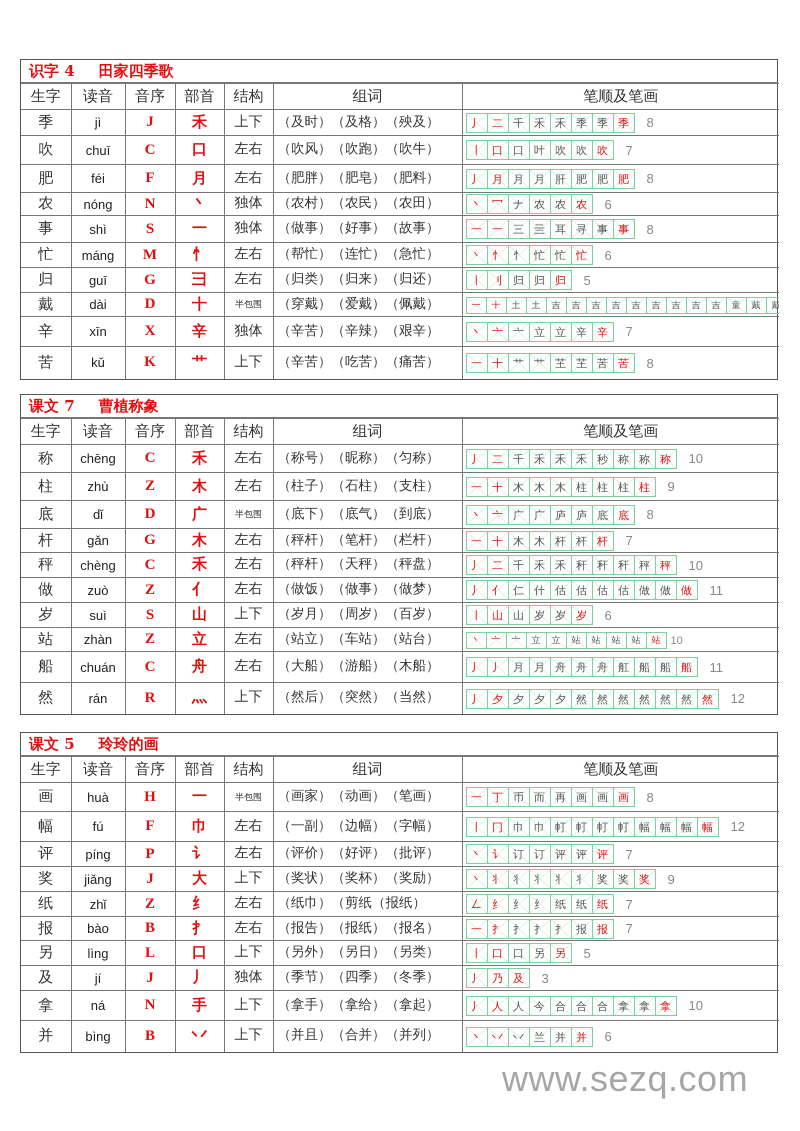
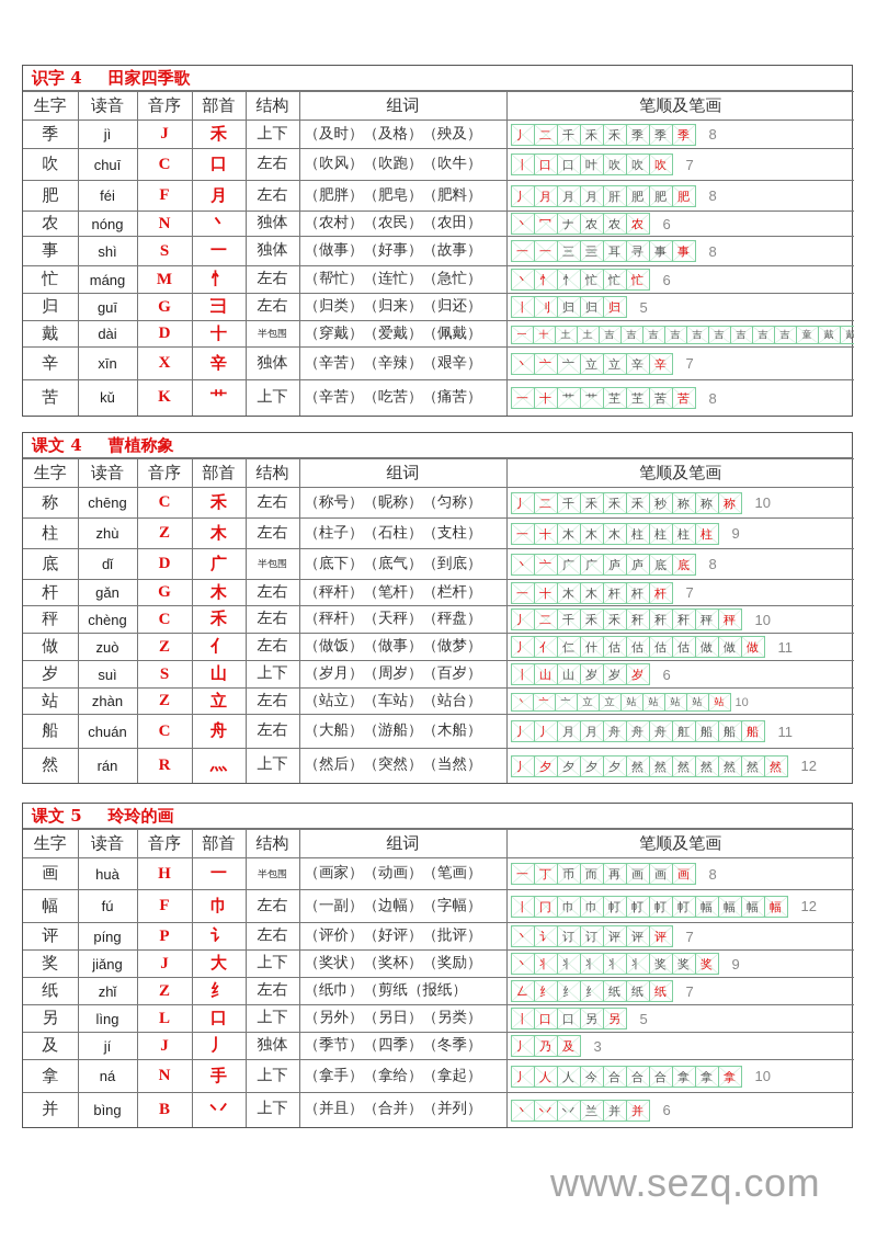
  识字 4 田家四季歌
  生字	读音	音序	部首	结构	组词	笔顺及笔画
  季	jì	J	禾	上下	（及时）（及格）（殃及）	丿 二 千 禾 禾 季 季 季 8
  吹	chuī	C	口	左右	（吹风）（吹跑）（吹牛）	丨 口 口 叶 吹 吹 吹 7
  肥	féi	F	月	左右	（肥胖）（肥皂）（肥料）	丿 月 月 月 肝 肥 肥 肥 8
  农	nóng	N	丶	独体	（农村）（农民）（农田）	丶 冖 ナ 农 农 农 6
  事	shì	S	一	独体	（做事）（好事）（故事）	一 一 三 亖 耳 寻 事 事 8
  忙	máng	M	忄	左右	（帮忙）（连忙）（急忙）	丶 忄 忄 忙 忙 忙 6
  归	guī	G	彐	左右	（归类）（归来）（归还）	丨 刂 归 归 归 5
  戴	dài	D	十	半包围	（穿戴）（爱戴）（佩戴）	一 十 土 土 吉 吉 吉 吉 吉 吉 吉 吉 吉 童 戴 戴
  辛	xīn	X	辛	独体	（辛苦）（辛辣）（艰辛）	丶 亠 亠 立 立 辛 辛 7
  苦	kǔ	K	艹	上下	（辛苦）（吃苦）（痛苦）	一 十 艹 艹 芏 芏 苦 苦 8
- 课文 7 曹植称象
+ 课文 4 曹植称象
  生字	读音	音序	部首	结构	组词	笔顺及笔画
  称	chēng	C	禾	左右	（称号）（昵称）（匀称）	丿 二 千 禾 禾 禾 秒 称 称 称 10
  柱	zhù	Z	木	左右	（柱子）（石柱）（支柱）	一 十 木 木 木 柱 柱 柱 柱 9
  底	dǐ	D	广	半包围	（底下）（底气）（到底）	丶 亠 广 广 庐 庐 底 底 8
  杆	gǎn	G	木	左右	（秤杆）（笔杆）（栏杆）	一 十 木 木 杆 杆 杆 7
  秤	chèng	C	禾	左右	（秤杆）（天秤）（秤盘）	丿 二 千 禾 禾 秆 秆 秆 秤 秤 10
  做	zuò	Z	亻	左右	（做饭）（做事）（做梦）	丿 亻 仁 什 估 估 估 估 做 做 做 11
  岁	suì	S	山	上下	（岁月）（周岁）（百岁）	丨 山 山 岁 岁 岁 6
  站	zhàn	Z	立	左右	（站立）（车站）（站台）	丶 亠 亠 立 立 站 站 站 站 站 10
  船	chuán	C	舟	左右	（大船）（游船）（木船）	丿 丿 月 月 舟 舟 舟 舡 船 船 船 11
  然	rán	R	灬	上下	（然后）（突然）（当然）	丿 夕 夕 夕 夕 然 然 然 然 然 然 然 12
  课文 5 玲玲的画
  生字	读音	音序	部首	结构	组词	笔顺及笔画
  画	huà	H	一	半包围	（画家）（动画）（笔画）	一 丁 币 而 再 画 画 画 8
  幅	fú	F	巾	左右	（一副）（边幅）（字幅）	丨 冂 巾 巾 帄 帄 帄 帄 幅 幅 幅 幅 12
  评	píng	P	讠	左右	（评价）（好评）（批评）	丶 讠 订 订 评 评 评 7
  奖	jiǎng	J	大	上下	（奖状）（奖杯）（奖励）	丶 丬 丬 丬 丬 丬 奖 奖 奖 9
  纸	zhǐ	Z	纟	左右	（纸巾）（剪纸（报纸）	𠃋 纟 纟 纟 纸 纸 纸 7
- 报	bào	B	扌	左右	（报告）（报纸）（报名）	一 扌 扌 扌 扌 报 报 7
  另	lìng	L	口	上下	（另外）（另日）（另类）	丨 口 口 另 另 5
  及	jí	J	丿	独体	（季节）（四季）（冬季）	丿 乃 及 3
  拿	ná	N	手	上下	（拿手）（拿给）（拿起）	丿 人 人 今 合 合 合 拿 拿 拿 10
  并	bìng	B	丷	上下	（并且）（合并）（并列）	丶 丷 丷 兰 并 并 6
  www.sezq.com
